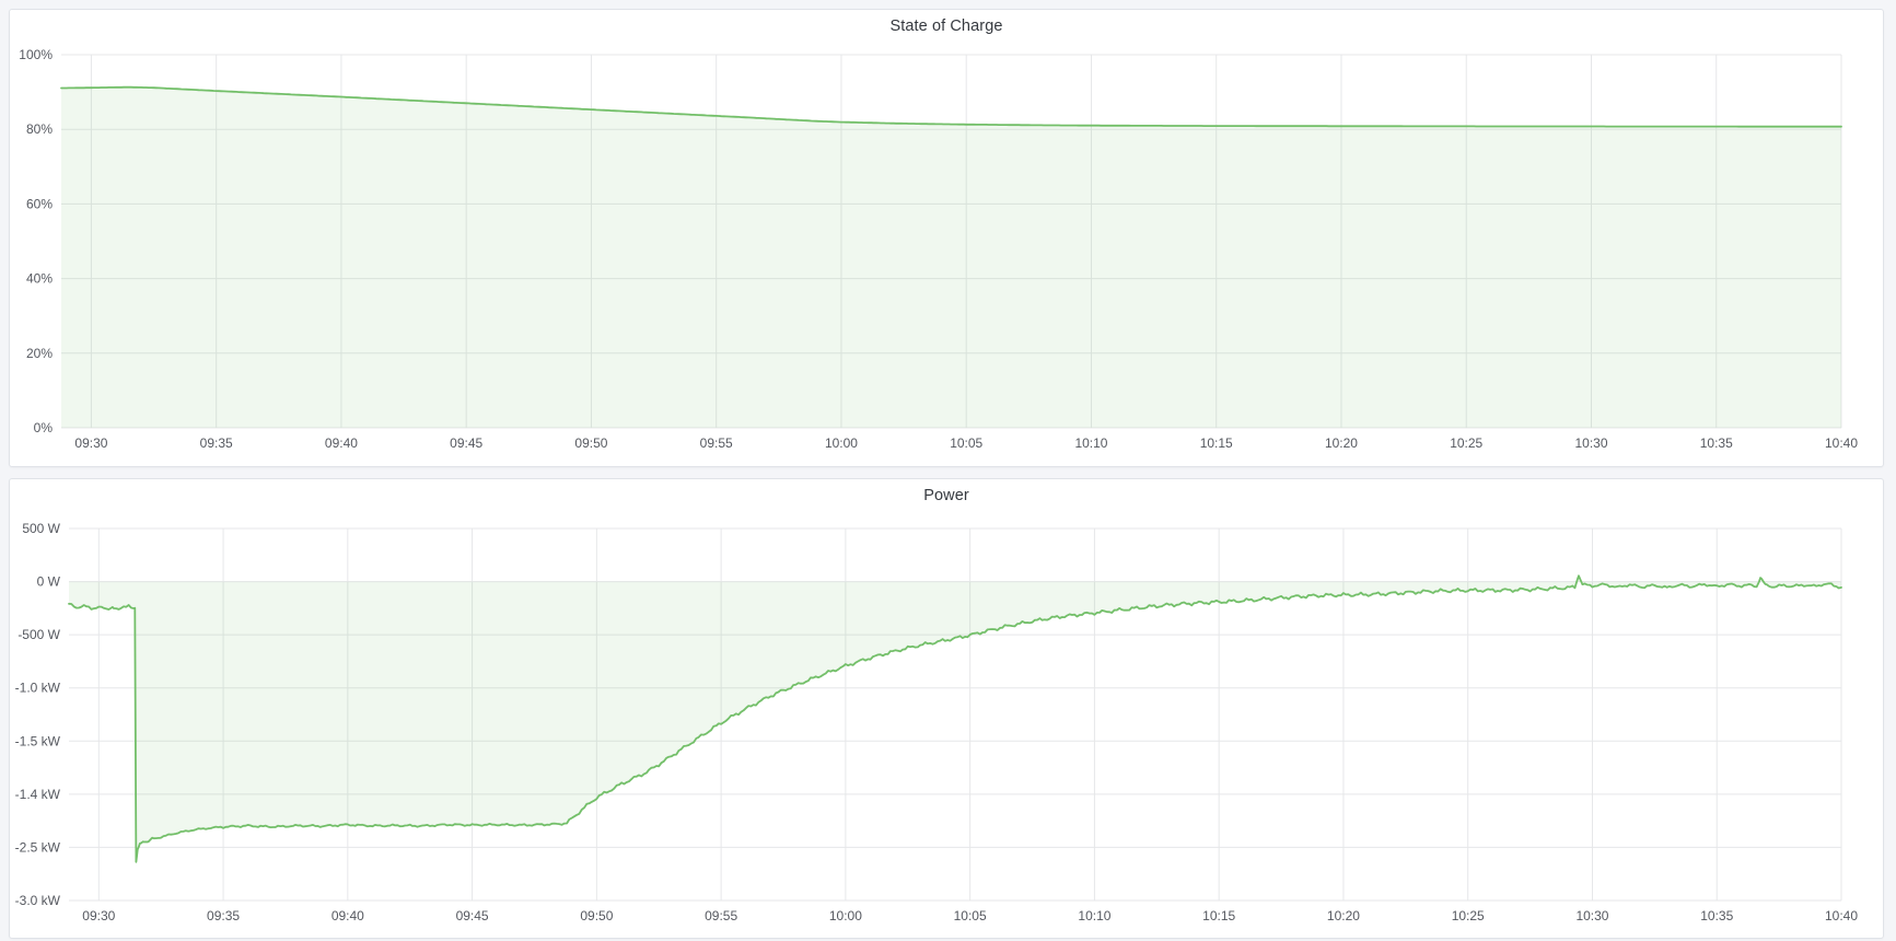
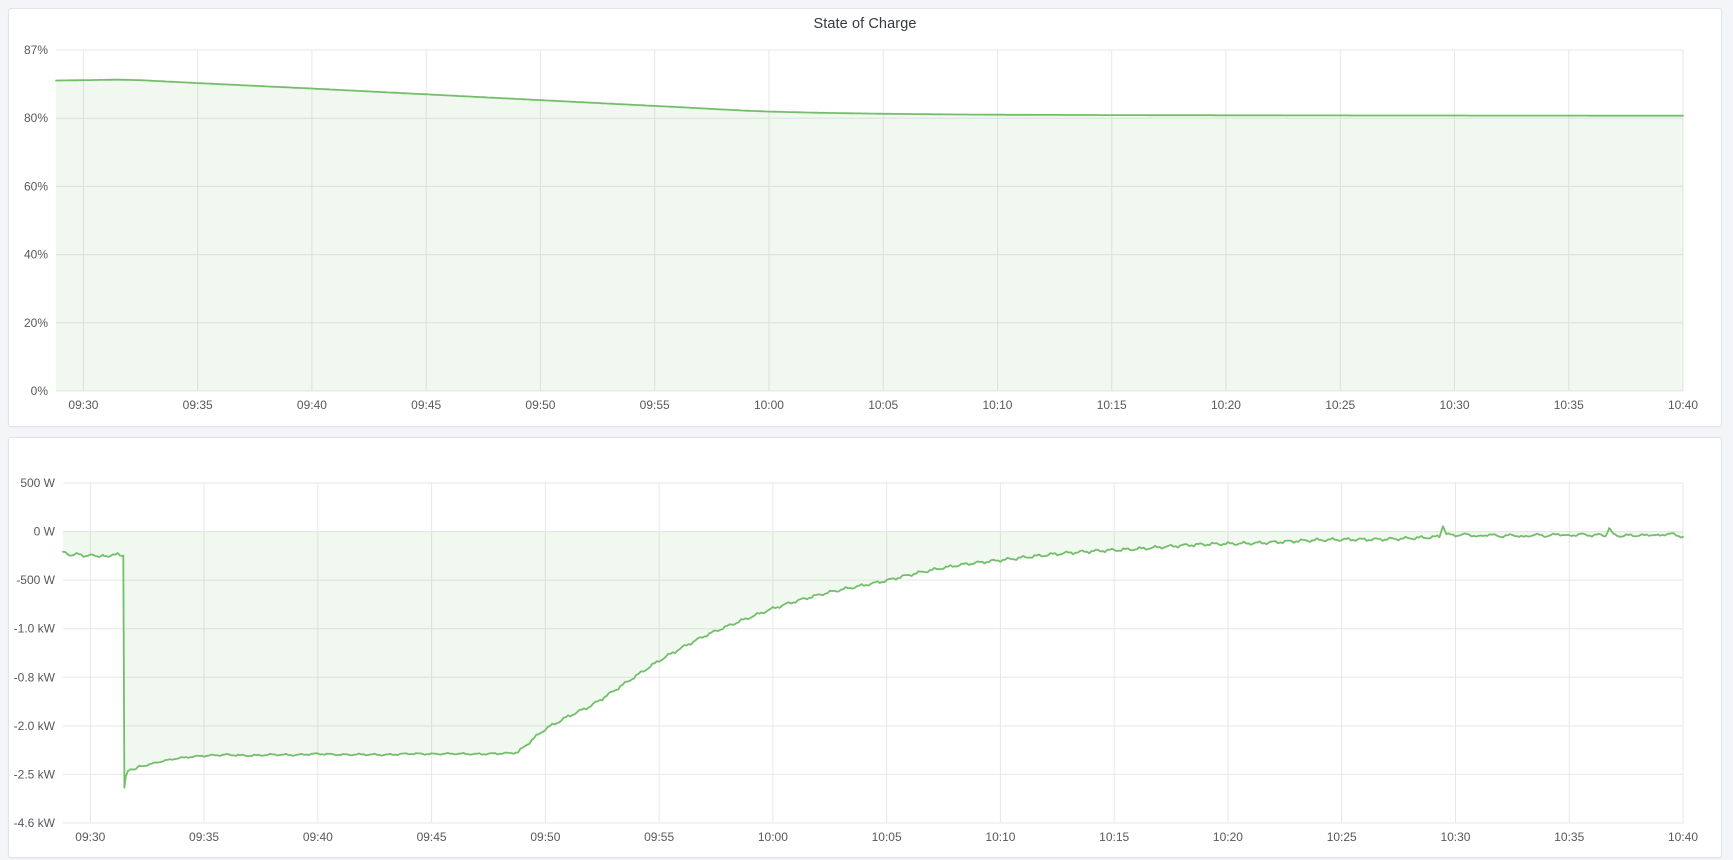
  State of Charge
- 100%
+ 87%
  80%
  60%
  40%
  20%
  0%
  09:30
  09:35
  09:40
  09:45
  09:50
  09:55
  10:00
  10:05
  10:10
  10:15
  10:20
  10:25
  10:30
  10:35
  10:40
- Power
  500 W
  0 W
  -500 W
  -1.0 kW
- -1.5 kW
+ -0.8 kW
- -1.4 kW
+ -2.0 kW
  -2.5 kW
- -3.0 kW
+ -4.6 kW
  09:30
  09:35
  09:40
  09:45
  09:50
  09:55
  10:00
  10:05
  10:10
  10:15
  10:20
  10:25
  10:30
  10:35
  10:40
